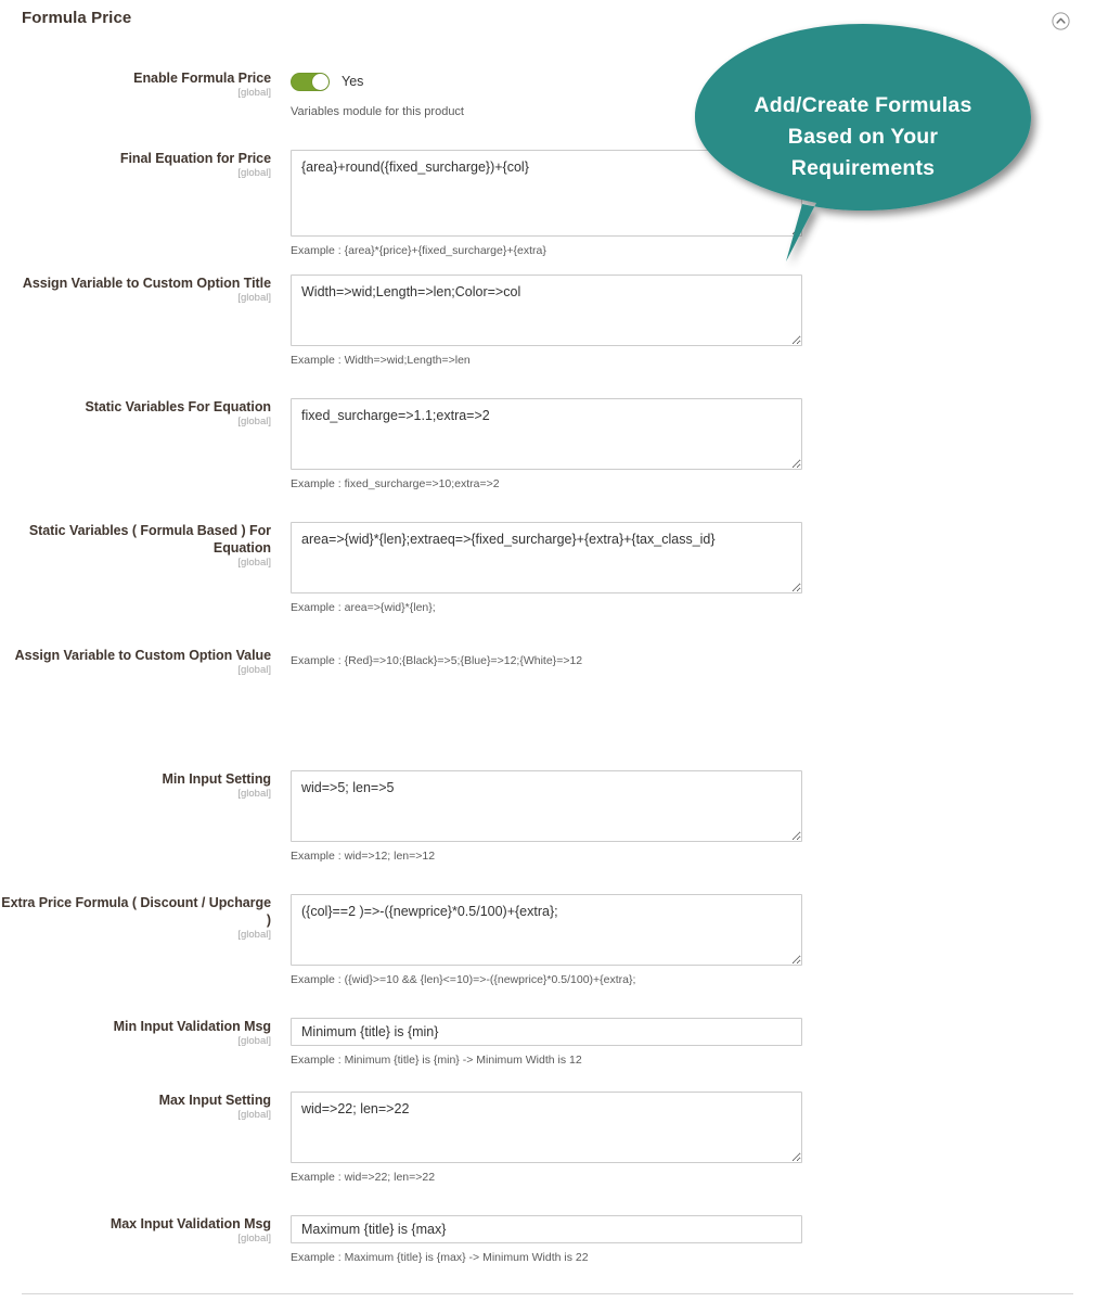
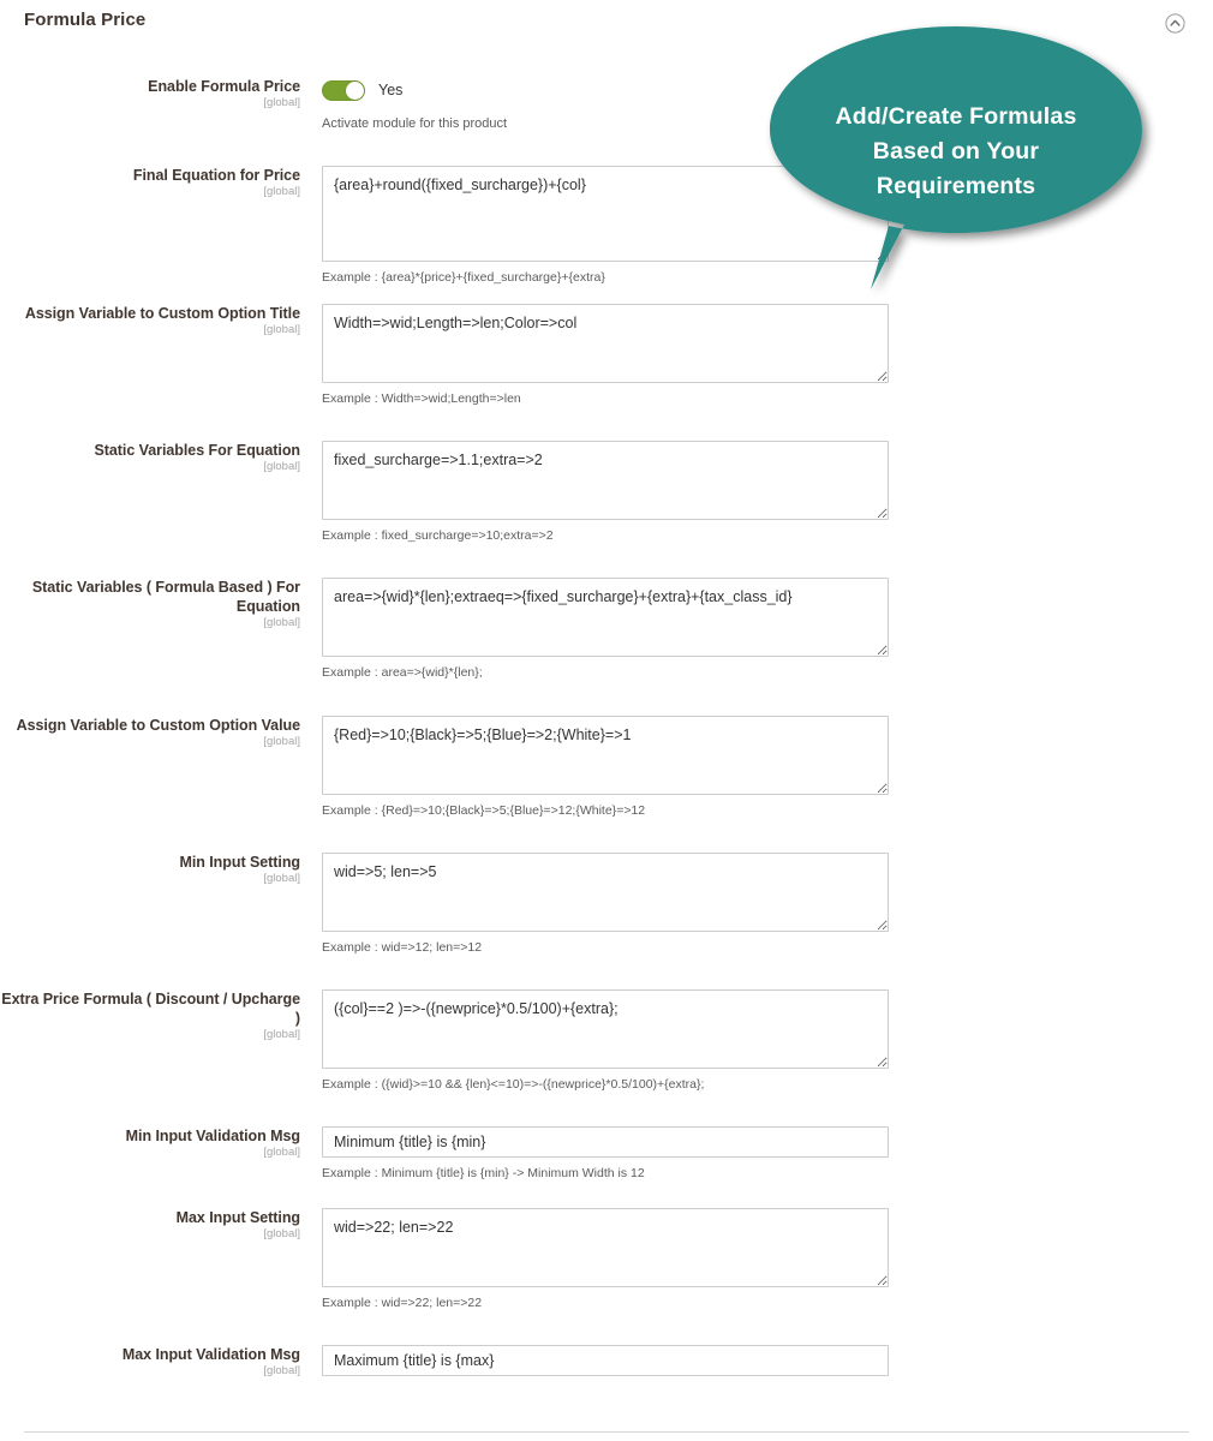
  Formula Price
  Enable Formula Price
  [global]
  Yes
- Variables module for this product
+ Activate module for this product
  Final Equation for Price
  [global]
  {area}+round({fixed_surcharge})+{col}
  Example : {area}*{price}+{fixed_surcharge}+{extra}
  Assign Variable to Custom Option Title
  [global]
  Width=>wid;Length=>len;Color=>col
  Example : Width=>wid;Length=>len
  Static Variables For Equation
  [global]
  fixed_surcharge=>1.1;extra=>2
  Example : fixed_surcharge=>10;extra=>2
  Static Variables ( Formula Based ) For Equation
  [global]
  area=>{wid}*{len};extraeq=>{fixed_surcharge}+{extra}+{tax_class_id}
  Example : area=>{wid}*{len};
  Assign Variable to Custom Option Value
  [global]
+ {Red}=>10;{Black}=>5;{Blue}=>2;{White}=>1
  Example : {Red}=>10;{Black}=>5;{Blue}=>12;{White}=>12
  Min Input Setting
  [global]
  wid=>5; len=>5
  Example : wid=>12; len=>12
  Extra Price Formula ( Discount / Upcharge )
  [global]
  ({col}==2 )=>-({newprice}*0.5/100)+{extra};
  Example : ({wid}>=10 && {len}<=10)=>-({newprice}*0.5/100)+{extra};
  Min Input Validation Msg
  [global]
  Minimum {title} is {min}
  Example : Minimum {title} is {min} -> Minimum Width is 12
  Max Input Setting
  [global]
  wid=>22; len=>22
  Example : wid=>22; len=>22
  Max Input Validation Msg
  [global]
  Maximum {title} is {max}
- Example : Maximum {title} is {max} -> Minimum Width is 22
  Add/Create Formulas
  Based on Your
  Requirements
